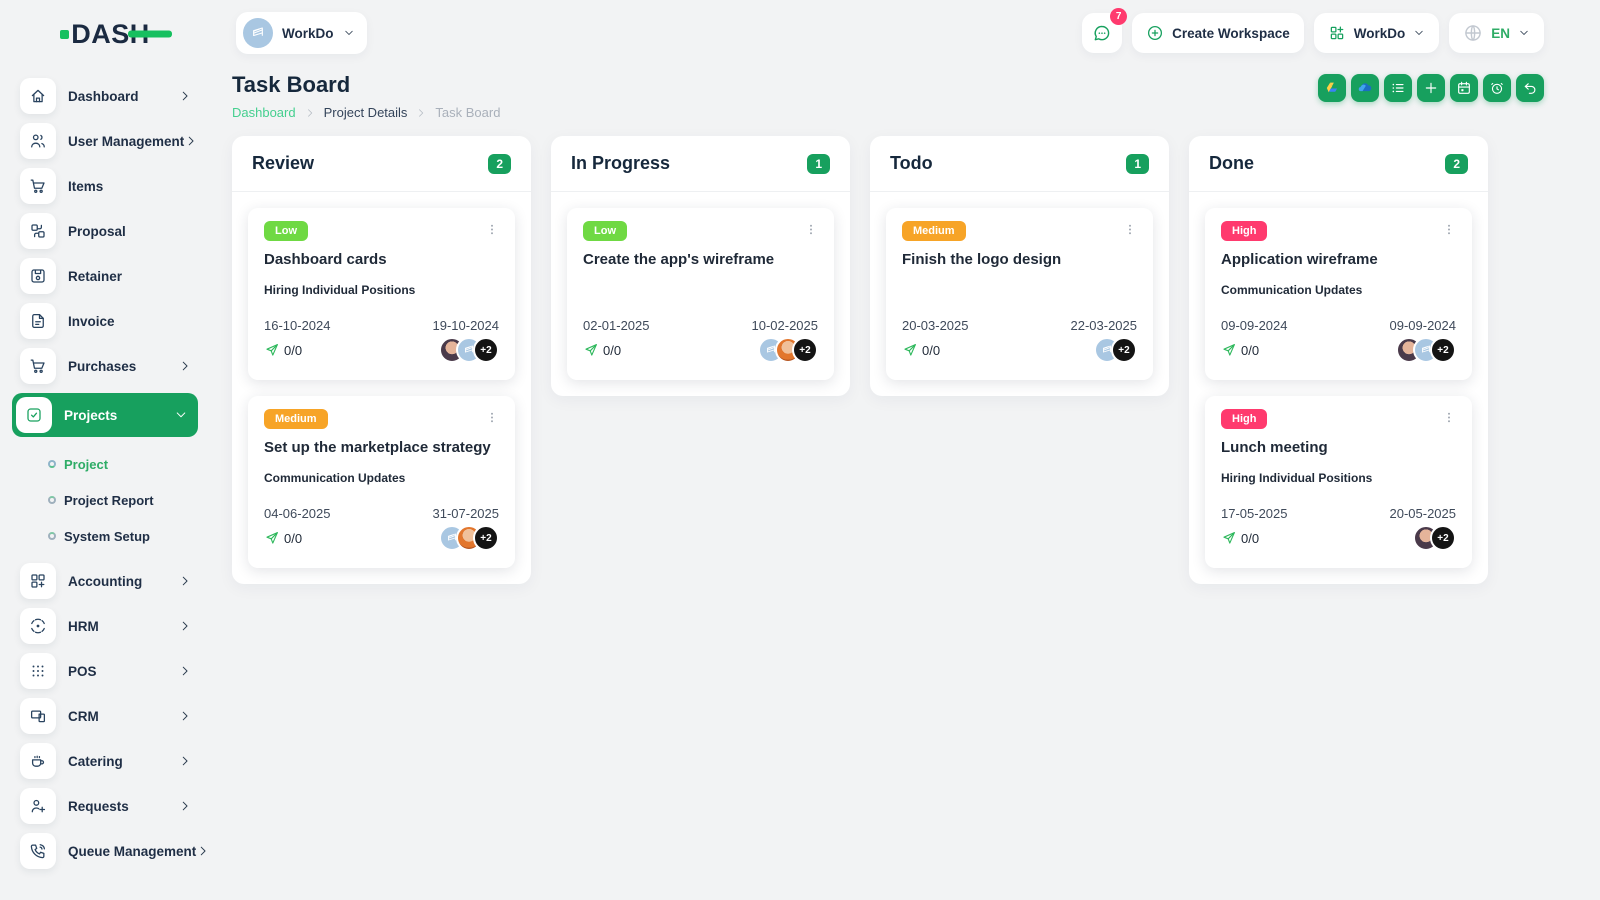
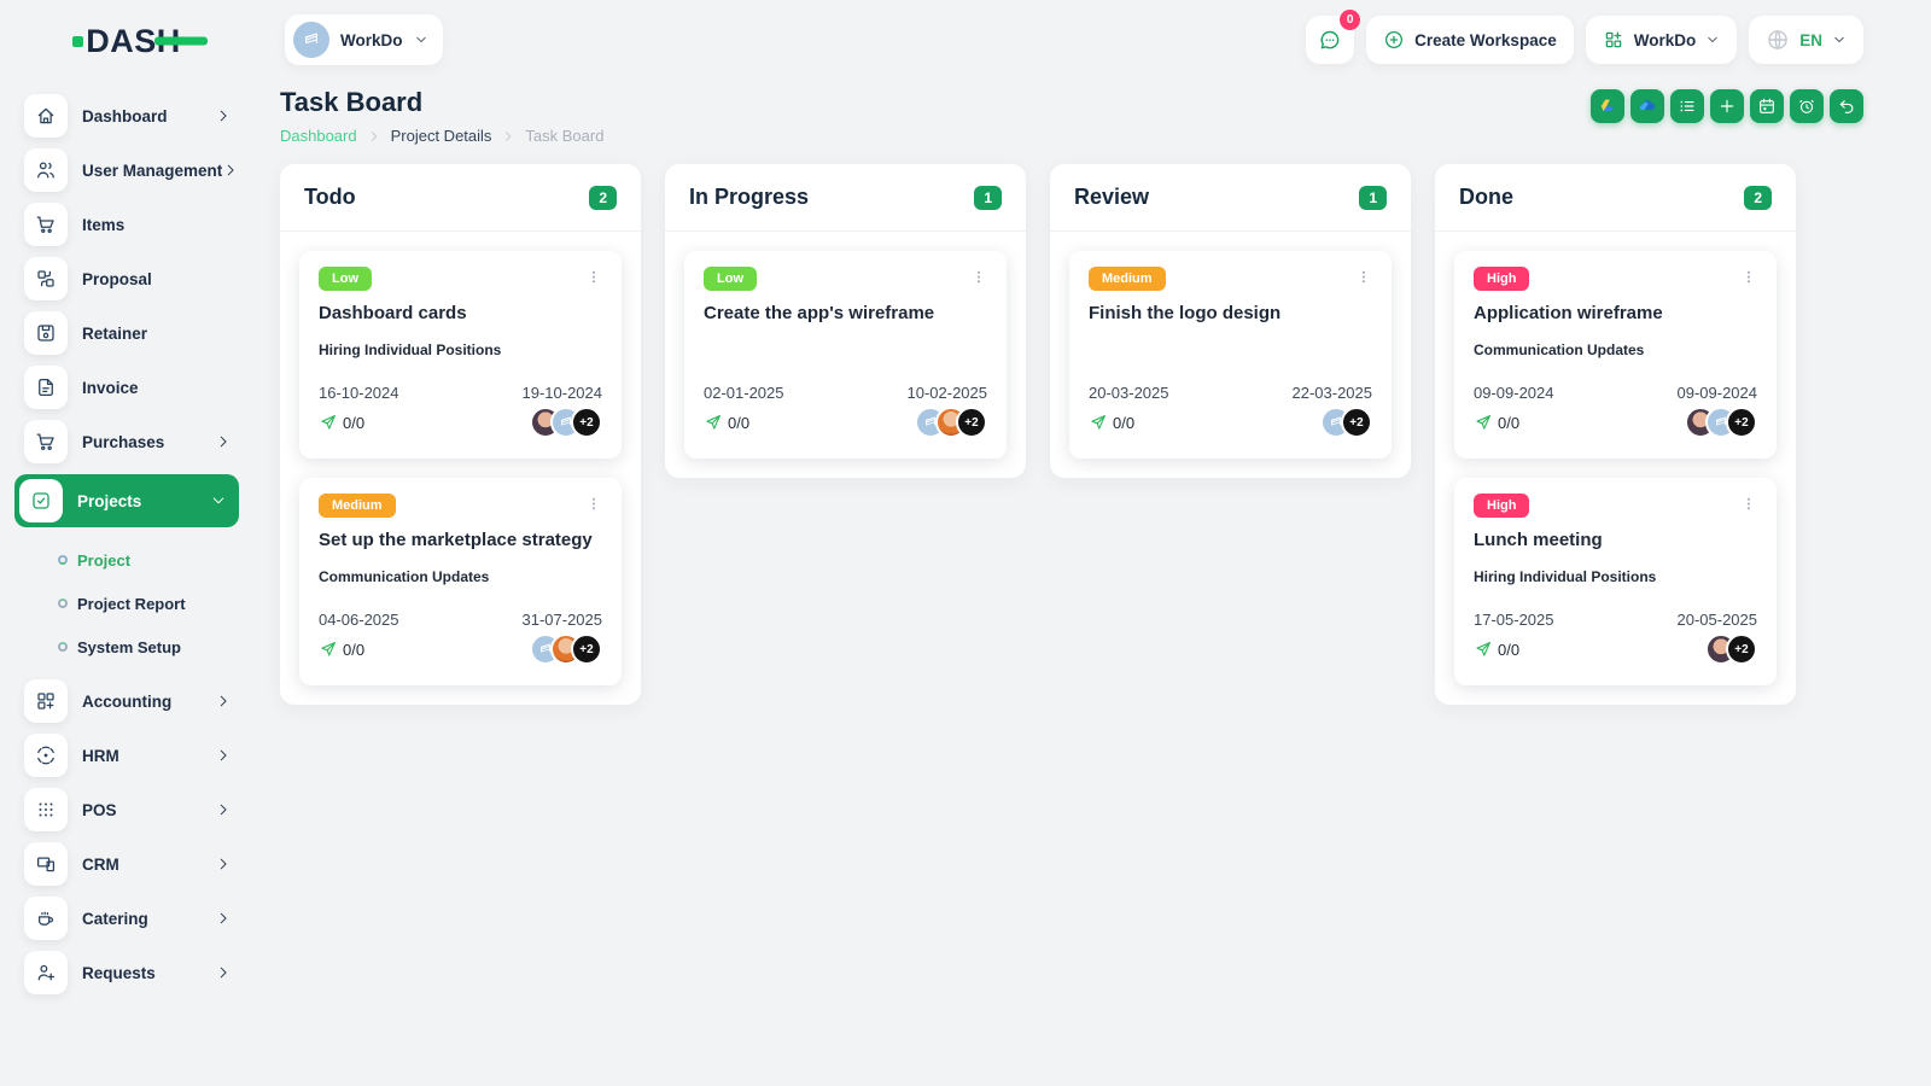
  DAS
  Dashboard
  User Management
  Items
  Proposal
  Retainer
  Invoice
  Purchases
  Projects
  Project
  Project Report
  System Setup
  Accounting
  HRM
  POS
  CRM
  Catering
  Requests
- Queue Management
  WorkDo
- 7
+ 0
  Create Workspace
  WorkDo
  EN
  Task Board
  Dashboard
  Project Details
  Task Board
- Review
+ Todo
  2
  Low
  Dashboard cards
  Hiring Individual Positions
  16-10-2024
  19-10-2024
  0/0
  +2
  Medium
  Set up the marketplace strategy
  Communication Updates
  04-06-2025
  31-07-2025
  0/0
  +2
  In Progress
  1
  Low
  Create the app's wireframe
  02-01-2025
  10-02-2025
  0/0
  +2
- Todo
+ Review
  1
  Medium
  Finish the logo design
  20-03-2025
  22-03-2025
  0/0
  +2
  Done
  2
  High
  Application wireframe
  Communication Updates
  09-09-2024
  09-09-2024
  0/0
  +2
  High
  Lunch meeting
  Hiring Individual Positions
  17-05-2025
  20-05-2025
  0/0
  +2
